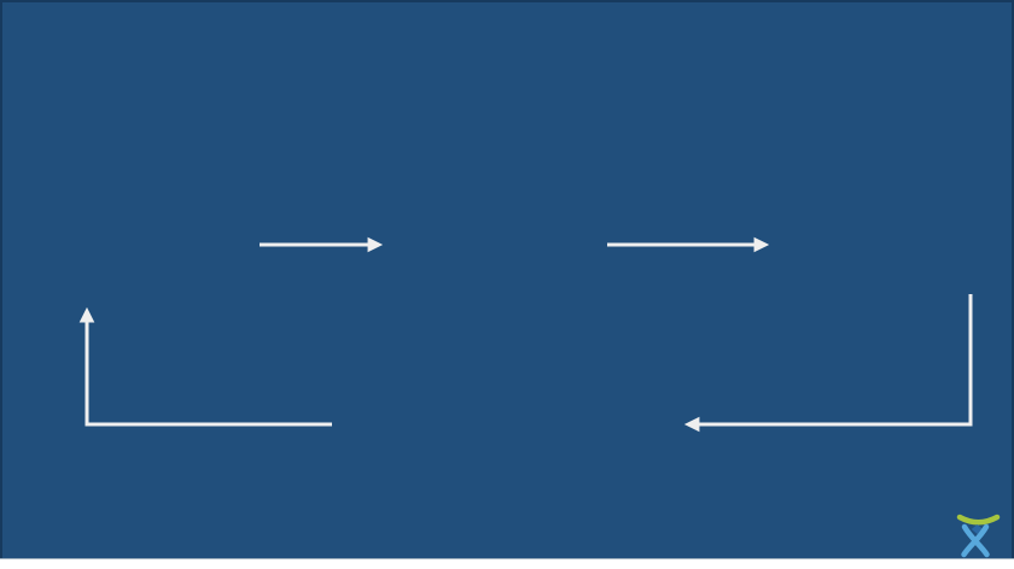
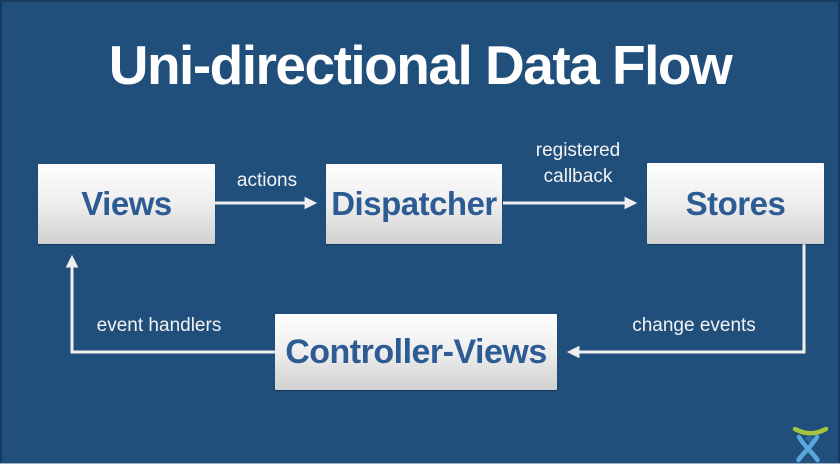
+ Uni-directional Data Flow
+ Views
+ Dispatcher
+ Stores
+ Controller-Views
+ actions
+ registered callback
+ change events
+ event handlers
